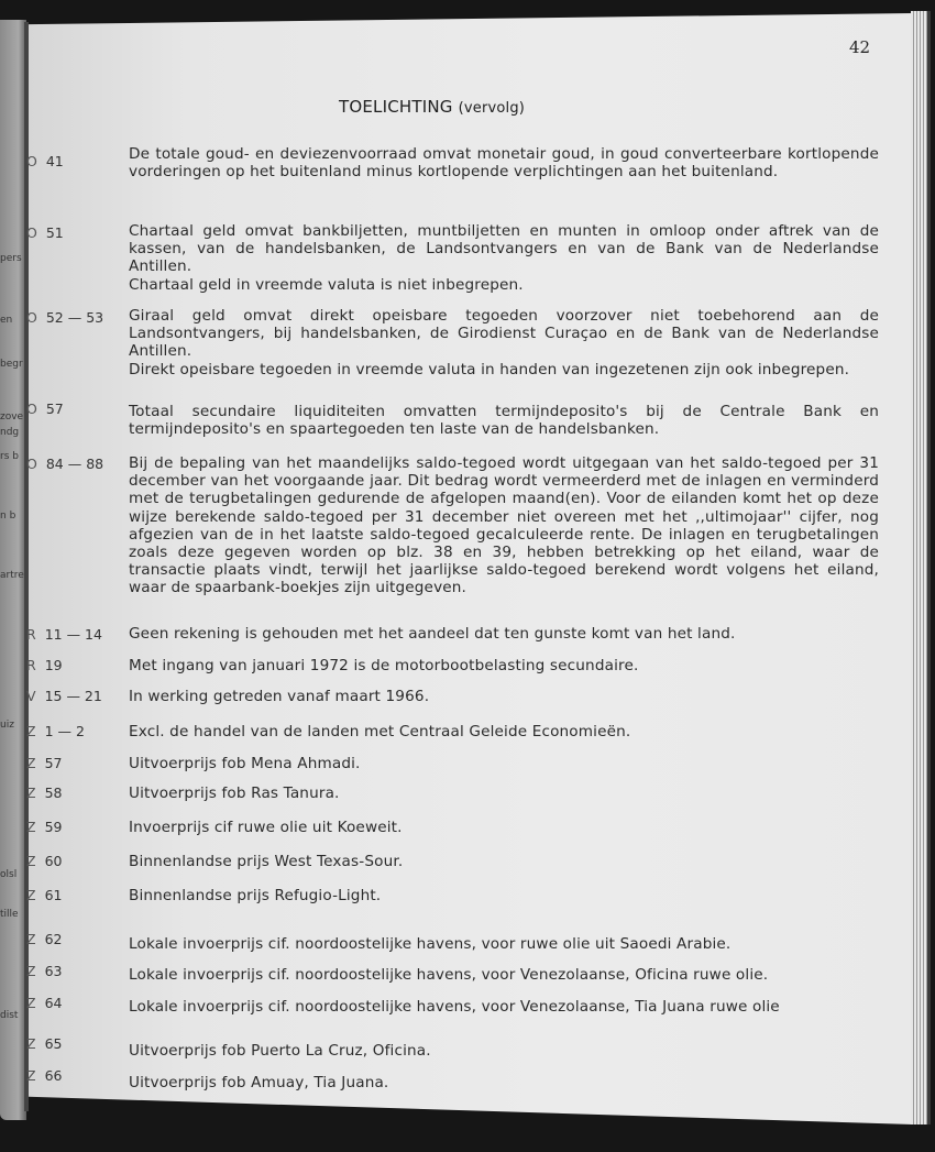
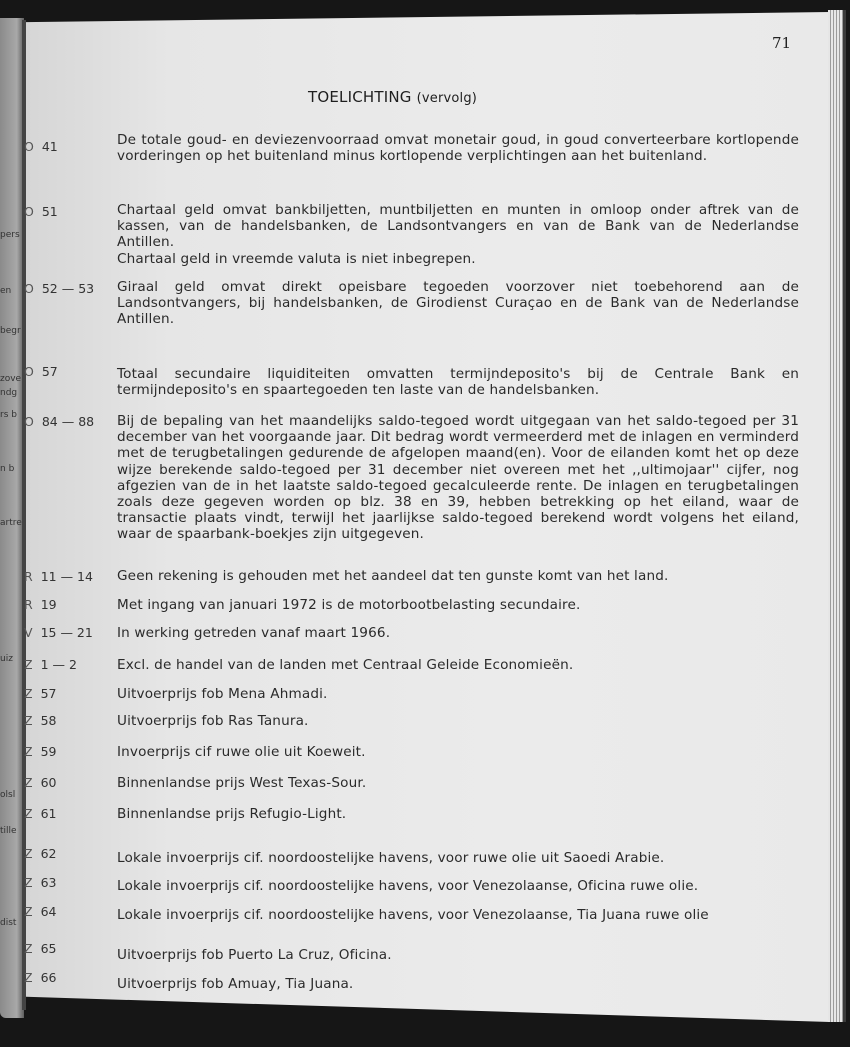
  pers
  en
  begr
  zove
  ndg
  rs b
  n b
  artre
  uiz
  olsl
  tille
  dist
- 42
+ 71
  TOELICHTING (vervolg)
  O 41
  De totale goud- en deviezenvoorraad omvat monetair goud, in goud converteerbare kortlopende vorderingen op het buitenland minus kortlopende verplichtingen aan het buitenland.
  O 51
  Chartaal geld omvat bankbiljetten, muntbiljetten en munten in omloop onder aftrek van de kassen, van de handelsbanken, de Landsontvangers en van de Bank van de Nederlandse Antillen.
  Chartaal geld in vreemde valuta is niet inbegrepen.
  O 52 — 53
  Giraal geld omvat direkt opeisbare tegoeden voorzover niet toebehorend aan de Landsontvangers, bij handelsbanken, de Girodienst Curaçao en de Bank van de Nederlandse Antillen.
- Direkt opeisbare tegoeden in vreemde valuta in handen van ingezetenen zijn ook inbegrepen.
  O 57
  Totaal secundaire liquiditeiten omvatten termijndeposito's bij de Centrale Bank en termijndeposito's en spaartegoeden ten laste van de handelsbanken.
  O 84 — 88
  Bij de bepaling van het maandelijks saldo-tegoed wordt uitgegaan van het saldo-tegoed per 31 december van het voorgaande jaar. Dit bedrag wordt vermeerderd met de inlagen en verminderd met de terugbetalingen gedurende de afgelopen maand(en). Voor de eilanden komt het op deze wijze berekende saldo-tegoed per 31 december niet overeen met het ,,ultimojaar'' cijfer, nog afgezien van de in het laatste saldo-tegoed gecalculeerde rente. De inlagen en terugbetalingen zoals deze gegeven worden op blz. 38 en 39, hebben betrekking op het eiland, waar de transactie plaats vindt, terwijl het jaarlijkse saldo-tegoed berekend wordt volgens het eiland, waar de spaarbank-boekjes zijn uitgegeven.
  R 11 — 14
  Geen rekening is gehouden met het aandeel dat ten gunste komt van het land.
  R 19
  Met ingang van januari 1972 is de motorbootbelasting secundaire.
  V 15 — 21
  In werking getreden vanaf maart 1966.
  Z 1 — 2
  Excl. de handel van de landen met Centraal Geleide Economieën.
  Z 57
  Uitvoerprijs fob Mena Ahmadi.
  Z 58
  Uitvoerprijs fob Ras Tanura.
  Z 59
  Invoerprijs cif ruwe olie uit Koeweit.
  Z 60
  Binnenlandse prijs West Texas-Sour.
  Z 61
  Binnenlandse prijs Refugio-Light.
  Z 62
  Lokale invoerprijs cif. noordoostelijke havens, voor ruwe olie uit Saoedi Arabie.
  Z 63
  Lokale invoerprijs cif. noordoostelijke havens, voor Venezolaanse, Oficina ruwe olie.
  Z 64
  Lokale invoerprijs cif. noordoostelijke havens, voor Venezolaanse, Tia Juana ruwe olie
  Z 65
  Uitvoerprijs fob Puerto La Cruz, Oficina.
  Z 66
  Uitvoerprijs fob Amuay, Tia Juana.
